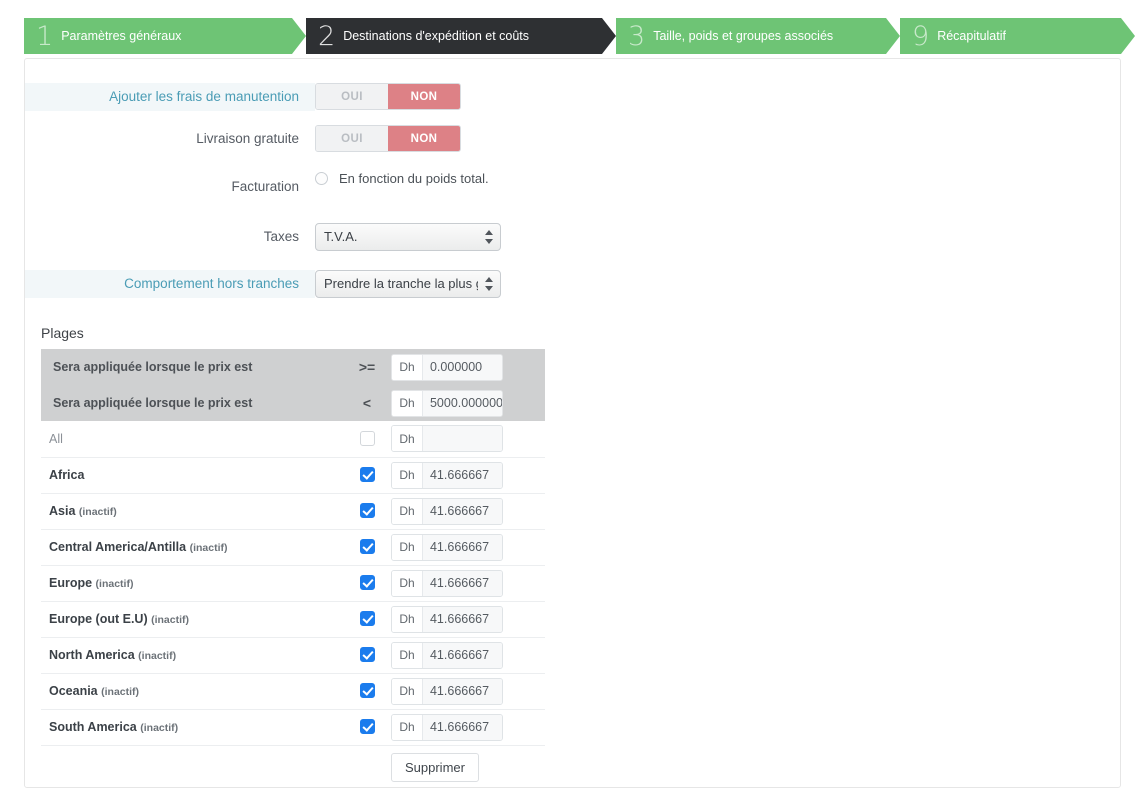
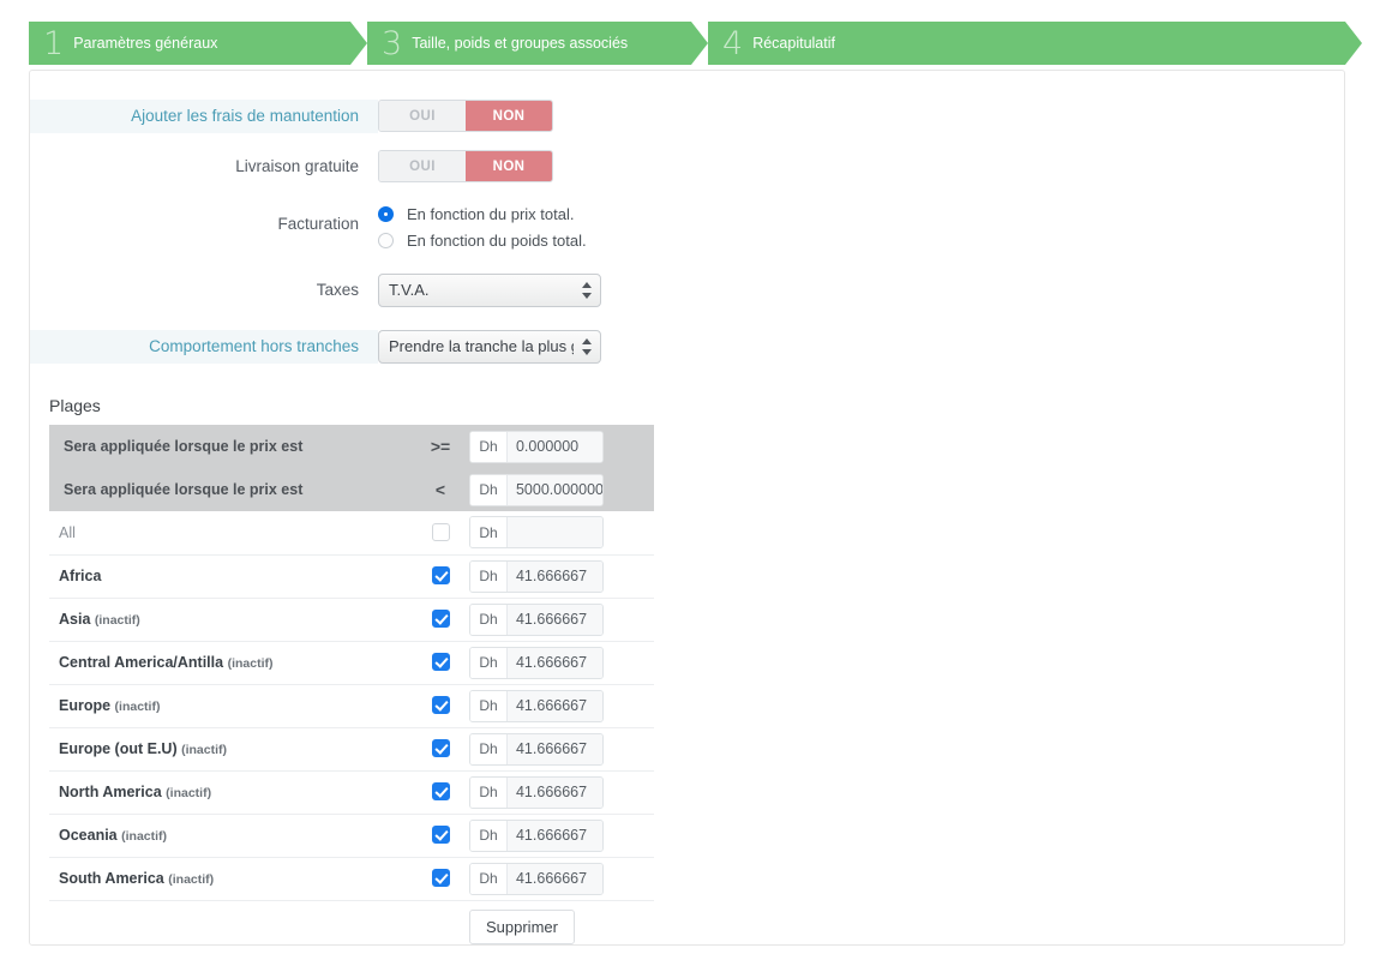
  1
  Paramètres généraux
- 2
- Destinations d'expédition et coûts
  3
  Taille, poids et groupes associés
- 9
+ 4
  Récapitulatif
  Ajouter les frais de manutention
  OUI
  NON
  Livraison gratuite
  OUI
  NON
  Facturation
+ En fonction du prix total.
  En fonction du poids total.
  Taxes
  T.V.A.
  Comportement hors tranches
  Prendre la tranche la plus
  Plages
  Sera appliquée lorsque le prix est	>=	Dh 0.000000
  Sera appliquée lorsque le prix est	<	Dh 5000.000000
  All		Dh
  Asia (inactif)		Dh 41.666667
  Central America/Antilla (inactif)		Dh 41.666667
  Europe (inactif)		Dh 41.666667
  Europe (out E.U) (inactif)		Dh 41.666667
  North America (inactif)		Dh 41.666667
  Oceania (inactif)		Dh 41.666667
  South America (inactif)		Dh 41.666667
  		Supprimer
